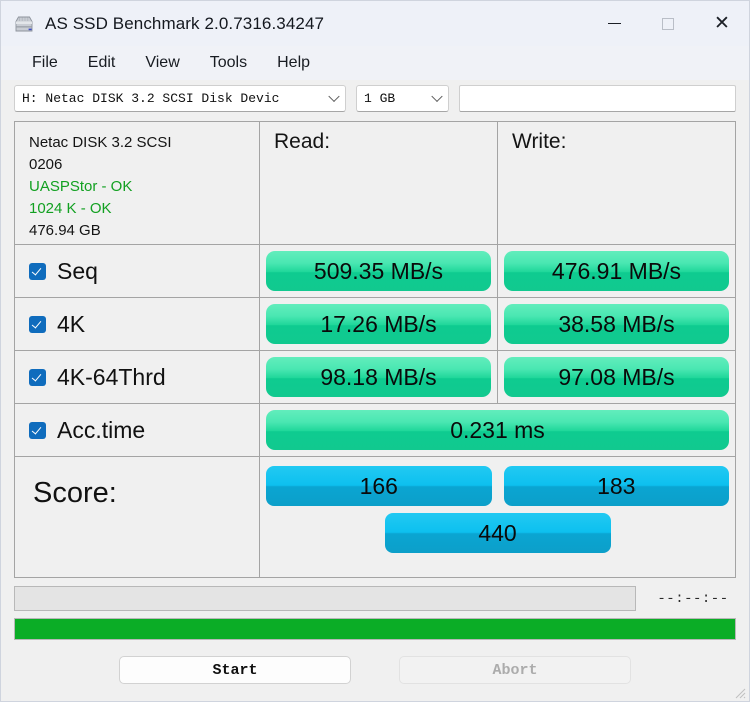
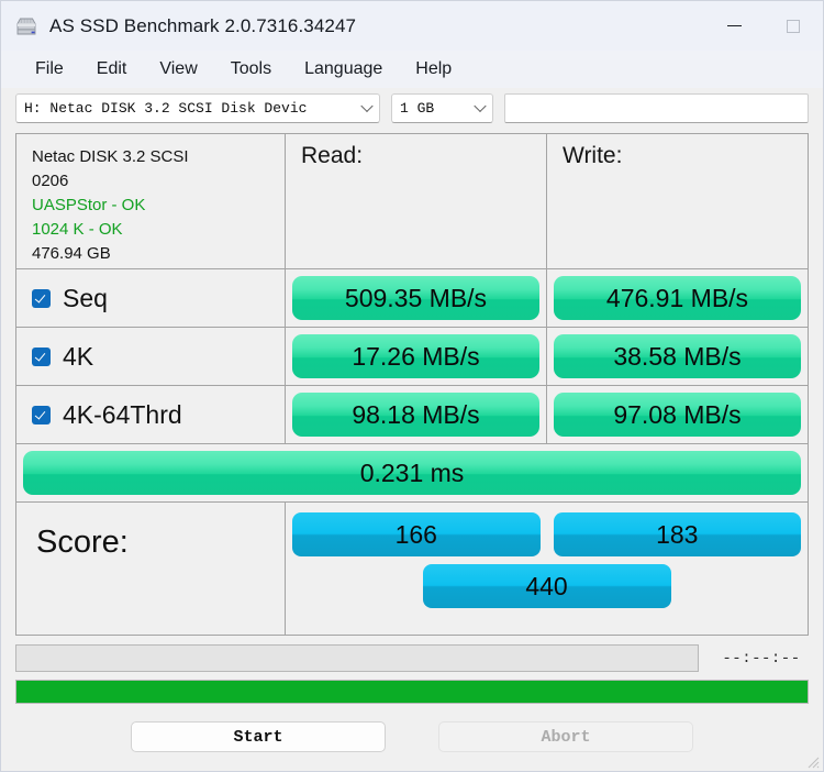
  AS SSD Benchmark 2.0.7316.34247
- ✕
  File
  Edit
  View
  Tools
+ Language
  Help
  H: Netac DISK 3.2 SCSI Disk Devic
  1 GB
  Netac DISK 3.2 SCSI
  0206
  UASPStor - OK
  1024 K - OK
  476.94 GB
  Read:
  Write:
  Seq
  509.35 MB/s
  476.91 MB/s
  4K
  17.26 MB/s
  38.58 MB/s
  4K-64Thrd
  98.18 MB/s
  97.08 MB/s
- Acc.time
  0.231 ms
  Score:
  166
  183
  440
  --:--:--
  Start
  Abort
